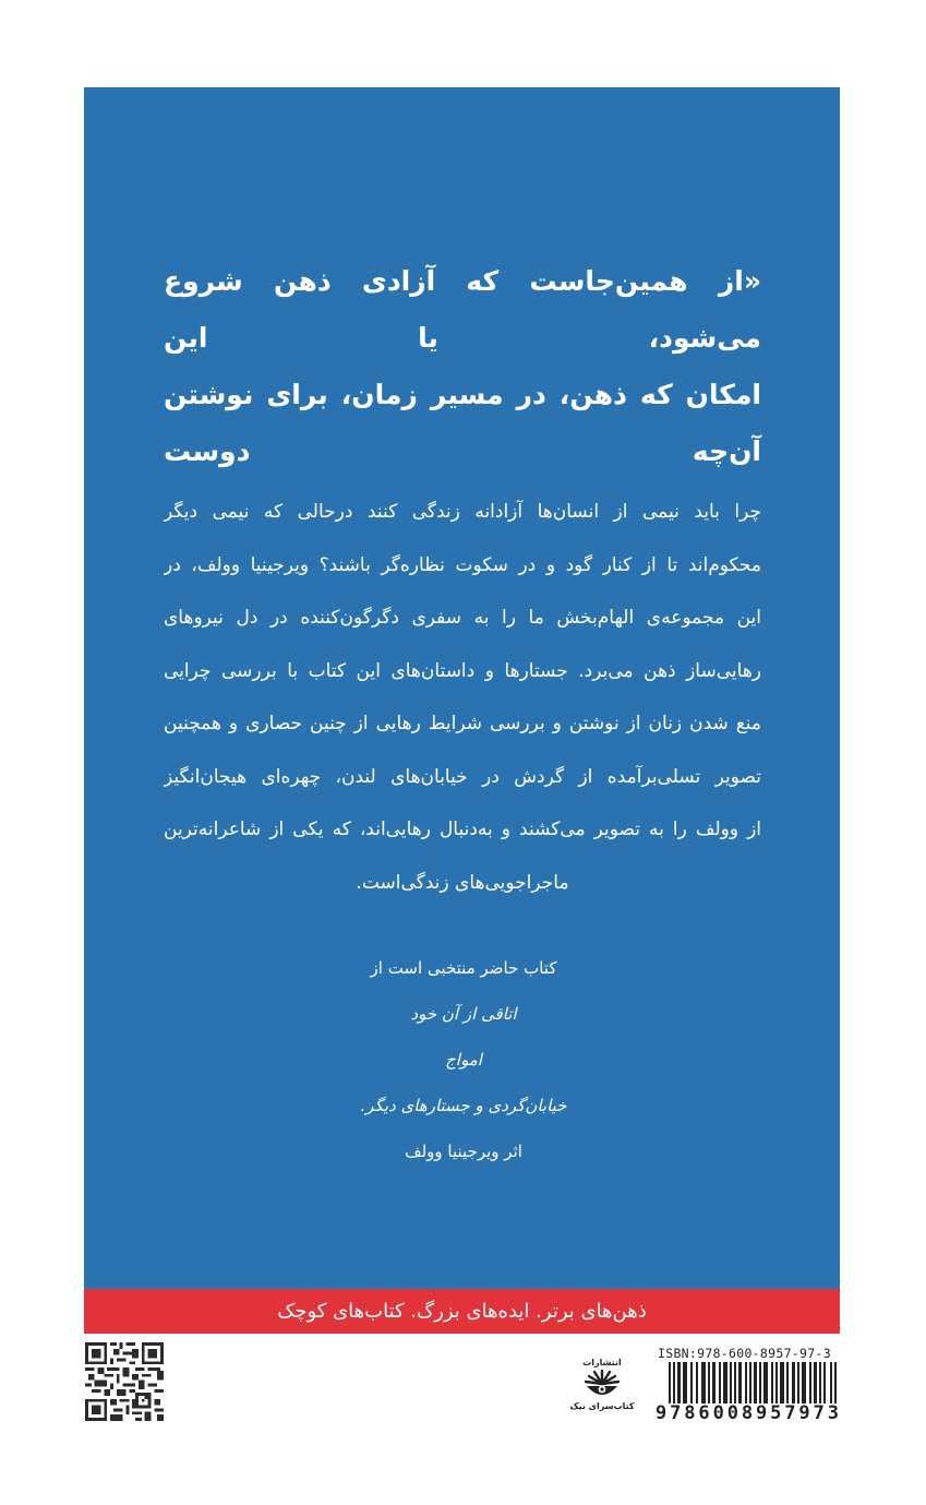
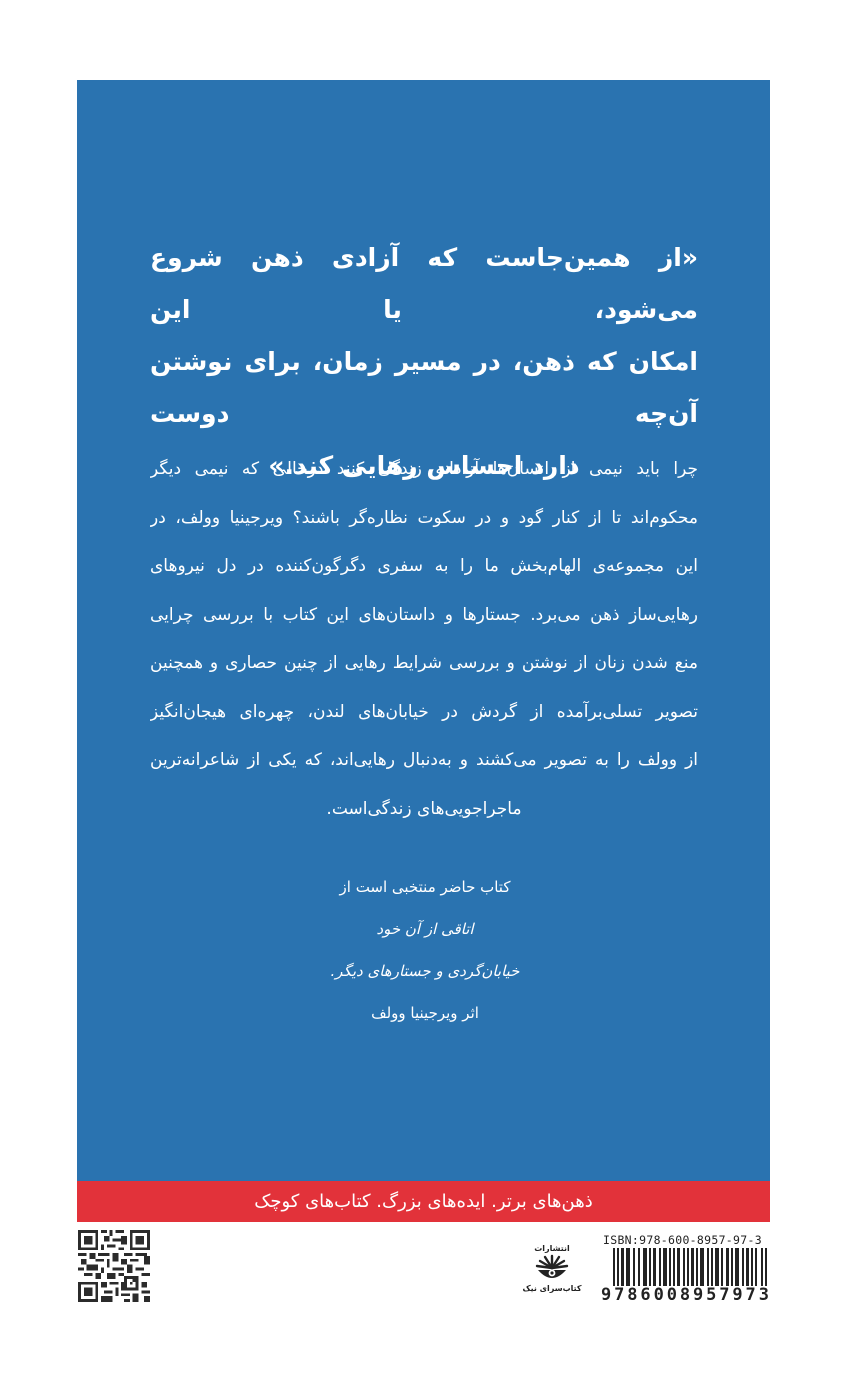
  «از همین‌جاست که آزادی ذهن شروع می‌شود، یا این
  امکان که ذهن، در مسیر زمان، برای نوشتن آن‌چه دوست
+ دارد احساس رهایی کند.»
  چرا باید نیمی از انسان‌ها آزادانه زندگی کنند درحالی که نیمی دیگر
  محکوم‌اند تا از کنار گود و در سکوت نظاره‌گر باشند؟ ویرجینیا وولف، در
  این مجموعه‌ی الهام‌بخش ما را به سفری دگرگون‌کننده در دل نیروهای
  رهایی‌ساز ذهن می‌برد. جستارها و داستان‌های این کتاب با بررسی چرایی
  منع شدن زنان از نوشتن و بررسی شرایط رهایی از چنین حصاری و همچنین
  تصویر تسلی‌برآمده از گردش در خیابان‌های لندن، چهره‌ای هیجان‌انگیز
  از وولف را به تصویر می‌کشند و به‌دنبال رهایی‌اند، که یکی از شاعرانه‌ترین
  ماجراجویی‌های زندگی‌است.
  کتاب حاضر منتخبی است از
  اتاقی از آن خود
- امواج
  خیابان‌گردی و جستارهای دیگر.
  اثر ویرجینیا وولف
  ذهن‌های برتر. ایده‌های بزرگ. کتاب‌های کوچک
  انتشارات
  کتاب‌سرای نیک
  ISBN:978-600-8957-97-3
  9
  7
  8
  6
  0
  0
  8
  9
  5
  7
  9
  7
  3
